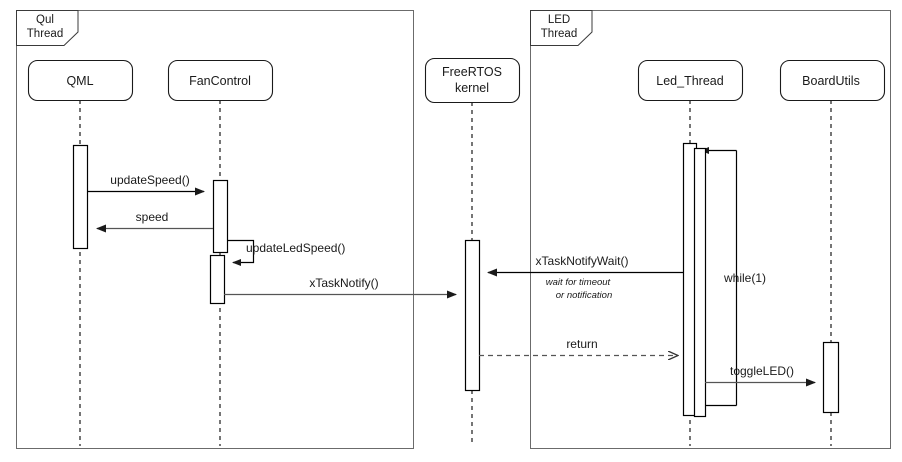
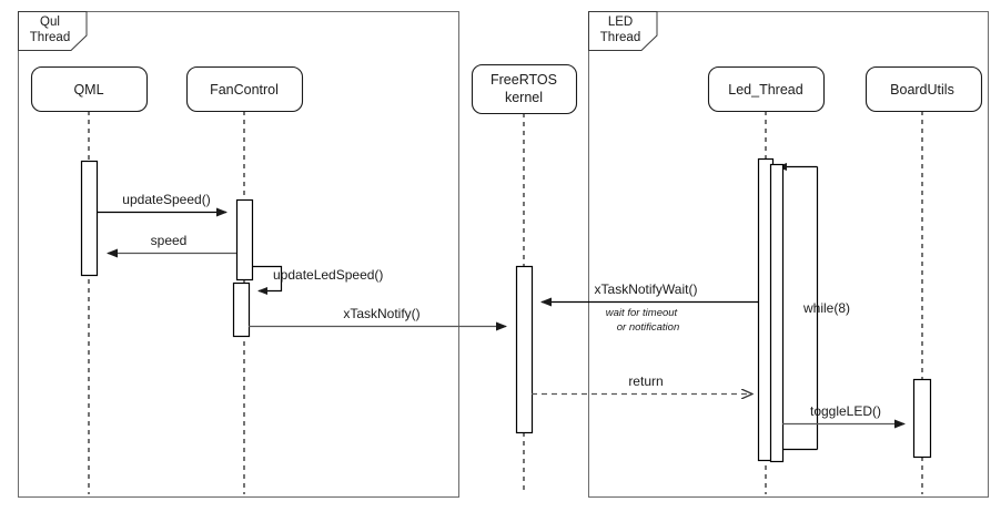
  Qul
  Thread
  LED
  Thread
  QML
  FanControl
  FreeRTOS
  kernel
  Led_Thread
  BoardUtils
- while(1)
+ while(8)
  updateSpeed()
  speed
  updateLedSpeed()
  xTaskNotify()
  xTaskNotifyWait()
  wait for timeout
  or notification
  return
  toggleLED()
